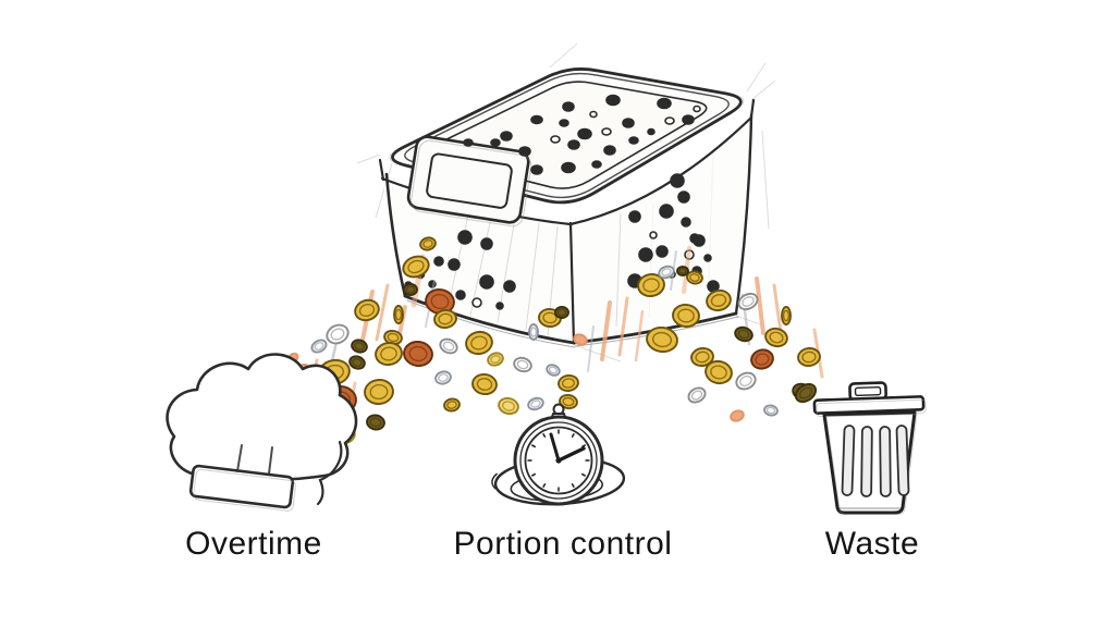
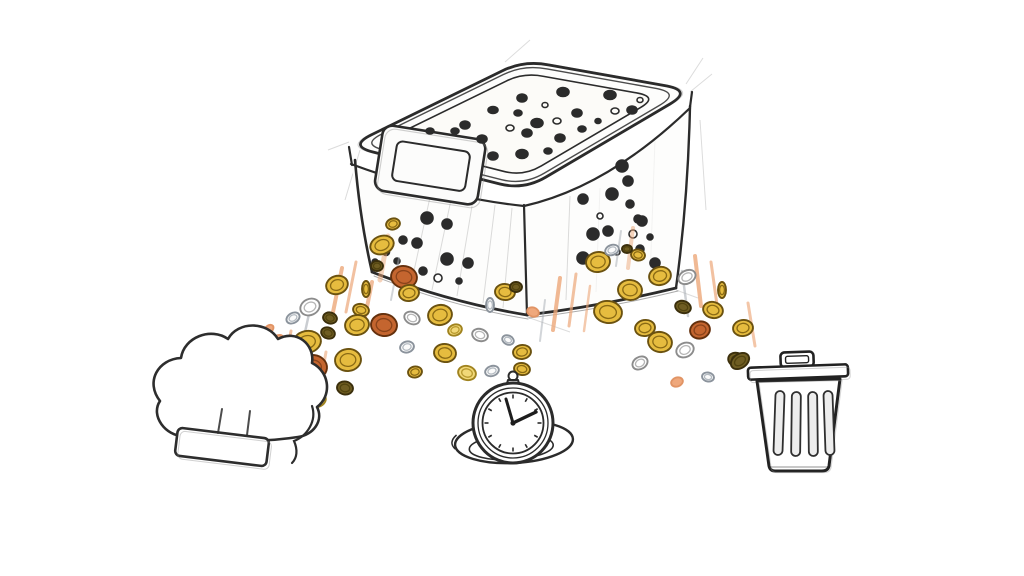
- Overtime
- Portion control
- Waste
